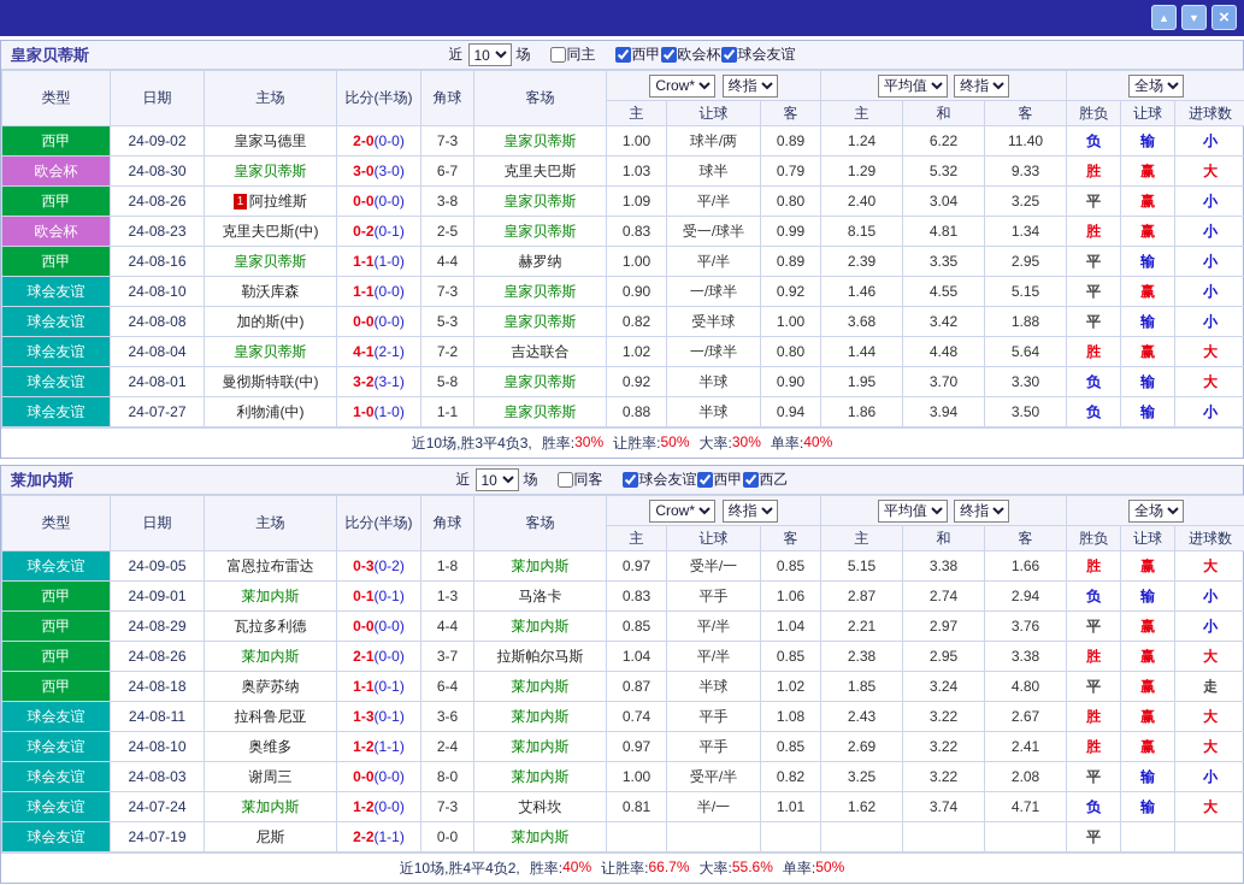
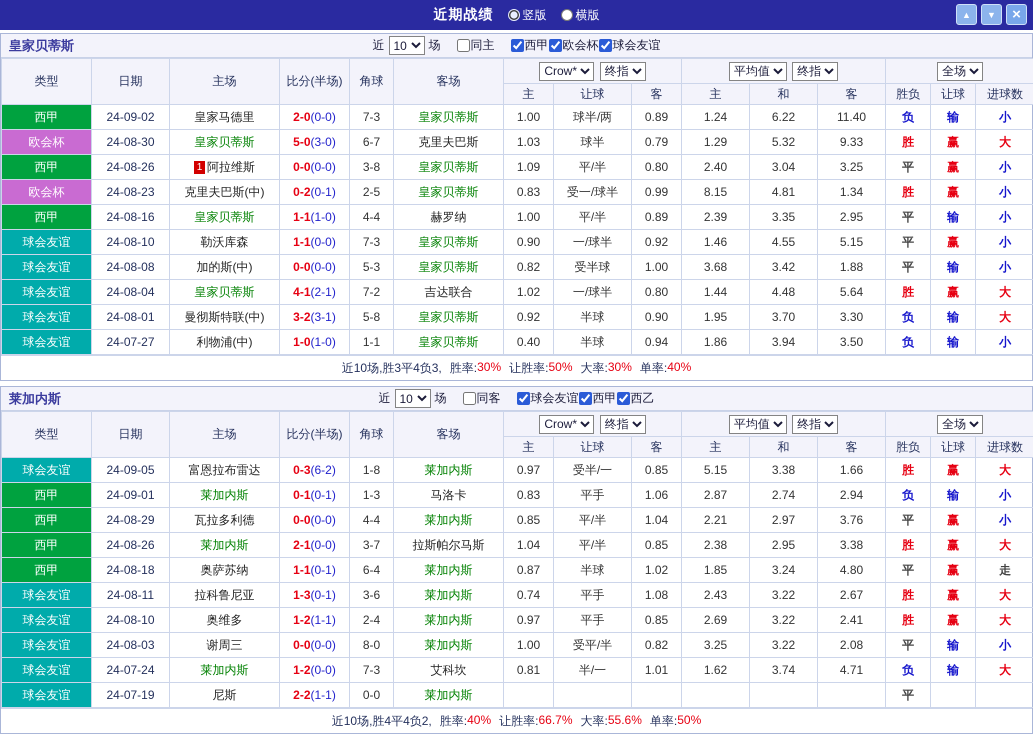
+ 近期战绩
+ 竖版
+ 横版
  ▲
  ▼
  ×
  皇家贝蒂斯
  近
  10
  场
  同主
  西甲
  欧会杯
  球会友谊
  类型	日期	主场	比分(半场)	角球	客场	Crow* 终指	平均值 终指	全场
  主	让球	客	主	和	客	胜负	让球	进球数
  西甲	24-09-02	皇家马德里	2-0(0-0)	7-3	皇家贝蒂斯	1.00	球半/两	0.89	1.24	6.22	11.40	负	输	小
- 欧会杯	24-08-30	皇家贝蒂斯	3-0(3-0)	6-7	克里夫巴斯	1.03	球半	0.79	1.29	5.32	9.33	胜	赢	大
+ 欧会杯	24-08-30	皇家贝蒂斯	5-0(3-0)	6-7	克里夫巴斯	1.03	球半	0.79	1.29	5.32	9.33	胜	赢	大
  西甲	24-08-26	1 阿拉维斯	0-0(0-0)	3-8	皇家贝蒂斯	1.09	平/半	0.80	2.40	3.04	3.25	平	赢	小
  欧会杯	24-08-23	克里夫巴斯(中)	0-2(0-1)	2-5	皇家贝蒂斯	0.83	受一/球半	0.99	8.15	4.81	1.34	胜	赢	小
  西甲	24-08-16	皇家贝蒂斯	1-1(1-0)	4-4	赫罗纳	1.00	平/半	0.89	2.39	3.35	2.95	平	输	小
  球会友谊	24-08-10	勒沃库森	1-1(0-0)	7-3	皇家贝蒂斯	0.90	一/球半	0.92	1.46	4.55	5.15	平	赢	小
  球会友谊	24-08-08	加的斯(中)	0-0(0-0)	5-3	皇家贝蒂斯	0.82	受半球	1.00	3.68	3.42	1.88	平	输	小
  球会友谊	24-08-04	皇家贝蒂斯	4-1(2-1)	7-2	吉达联合	1.02	一/球半	0.80	1.44	4.48	5.64	胜	赢	大
  球会友谊	24-08-01	曼彻斯特联(中)	3-2(3-1)	5-8	皇家贝蒂斯	0.92	半球	0.90	1.95	3.70	3.30	负	输	大
- 球会友谊	24-07-27	利物浦(中)	1-0(1-0)	1-1	皇家贝蒂斯	0.88	半球	0.94	1.86	3.94	3.50	负	输	小
+ 球会友谊	24-07-27	利物浦(中)	1-0(1-0)	1-1	皇家贝蒂斯	0.40	半球	0.94	1.86	3.94	3.50	负	输	小
  近10场,胜3平4负3,
  胜率:
  30%
  让胜率:
  50%
  大率:
  30%
  单率:
  40%
  莱加内斯
  近
  10
  场
  同客
  球会友谊
  西甲
  西乙
  类型	日期	主场	比分(半场)	角球	客场	Crow* 终指	平均值 终指	全场
  主	让球	客	主	和	客	胜负	让球	进球数
- 球会友谊	24-09-05	富恩拉布雷达	0-3(0-2)	1-8	莱加内斯	0.97	受半/一	0.85	5.15	3.38	1.66	胜	赢	大
+ 球会友谊	24-09-05	富恩拉布雷达	0-3(6-2)	1-8	莱加内斯	0.97	受半/一	0.85	5.15	3.38	1.66	胜	赢	大
  西甲	24-09-01	莱加内斯	0-1(0-1)	1-3	马洛卡	0.83	平手	1.06	2.87	2.74	2.94	负	输	小
  西甲	24-08-29	瓦拉多利德	0-0(0-0)	4-4	莱加内斯	0.85	平/半	1.04	2.21	2.97	3.76	平	赢	小
  西甲	24-08-26	莱加内斯	2-1(0-0)	3-7	拉斯帕尔马斯	1.04	平/半	0.85	2.38	2.95	3.38	胜	赢	大
  西甲	24-08-18	奥萨苏纳	1-1(0-1)	6-4	莱加内斯	0.87	半球	1.02	1.85	3.24	4.80	平	赢	走
  球会友谊	24-08-11	拉科鲁尼亚	1-3(0-1)	3-6	莱加内斯	0.74	平手	1.08	2.43	3.22	2.67	胜	赢	大
  球会友谊	24-08-10	奥维多	1-2(1-1)	2-4	莱加内斯	0.97	平手	0.85	2.69	3.22	2.41	胜	赢	大
  球会友谊	24-08-03	谢周三	0-0(0-0)	8-0	莱加内斯	1.00	受平/半	0.82	3.25	3.22	2.08	平	输	小
  球会友谊	24-07-24	莱加内斯	1-2(0-0)	7-3	艾科坎	0.81	半/一	1.01	1.62	3.74	4.71	负	输	大
  球会友谊	24-07-19	尼斯	2-2(1-1)	0-0	莱加内斯							平
  近10场,胜4平4负2,
  胜率:
  40%
  让胜率:
  66.7%
  大率:
  55.6%
  单率:
  50%
